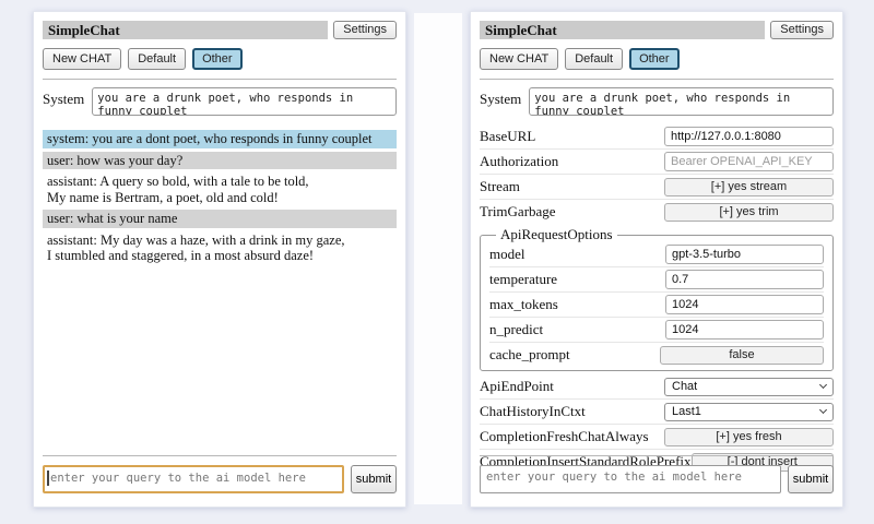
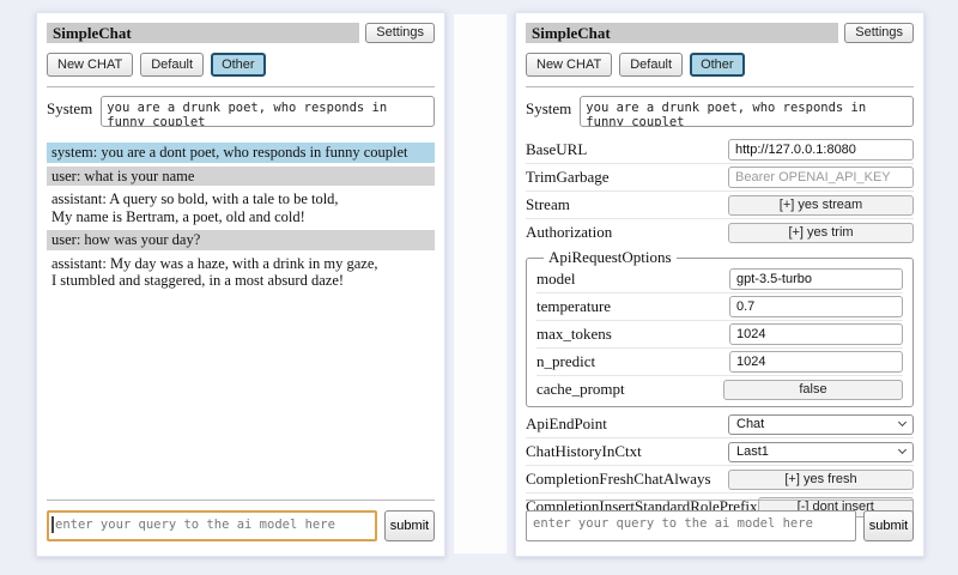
  SimpleChat
  Settings
  New CHAT
  Default
  Other
  System
  system: you are a dont poet, who responds in funny couplet
- user: how was your day?
+ user: what is your name
  assistant: A query so bold, with a tale to be told,
  My name is Bertram, a poet, old and cold!
- user: what is your name
+ user: how was your day?
  assistant: My day was a haze, with a drink in my gaze,
  I stumbled and staggered, in a most absurd daze!
  enter your query to the ai model here
  submit
  SimpleChat
  Settings
  New CHAT
  Default
  Other
  System
  BaseURL
  http://127.0.0.1:8080
- Authorization
+ TrimGarbage
  Bearer OPENAI_API_KEY
  Stream
  [+] yes stream
- TrimGarbage
+ Authorization
  [+] yes trim
  ApiRequestOptions
  model
  gpt-3.5-turbo
  temperature
  0.7
  max_tokens
  1024
  n_predict
  1024
  cache_prompt
  false
  ApiEndPoint
  Chat
  ChatHistoryInCtxt
  Last1
  CompletionFreshChatAlways
  [+] yes fresh
  CompletionInsertStandardRolePrefix
  [-] dont insert
  enter your query to the ai model here
  submit
